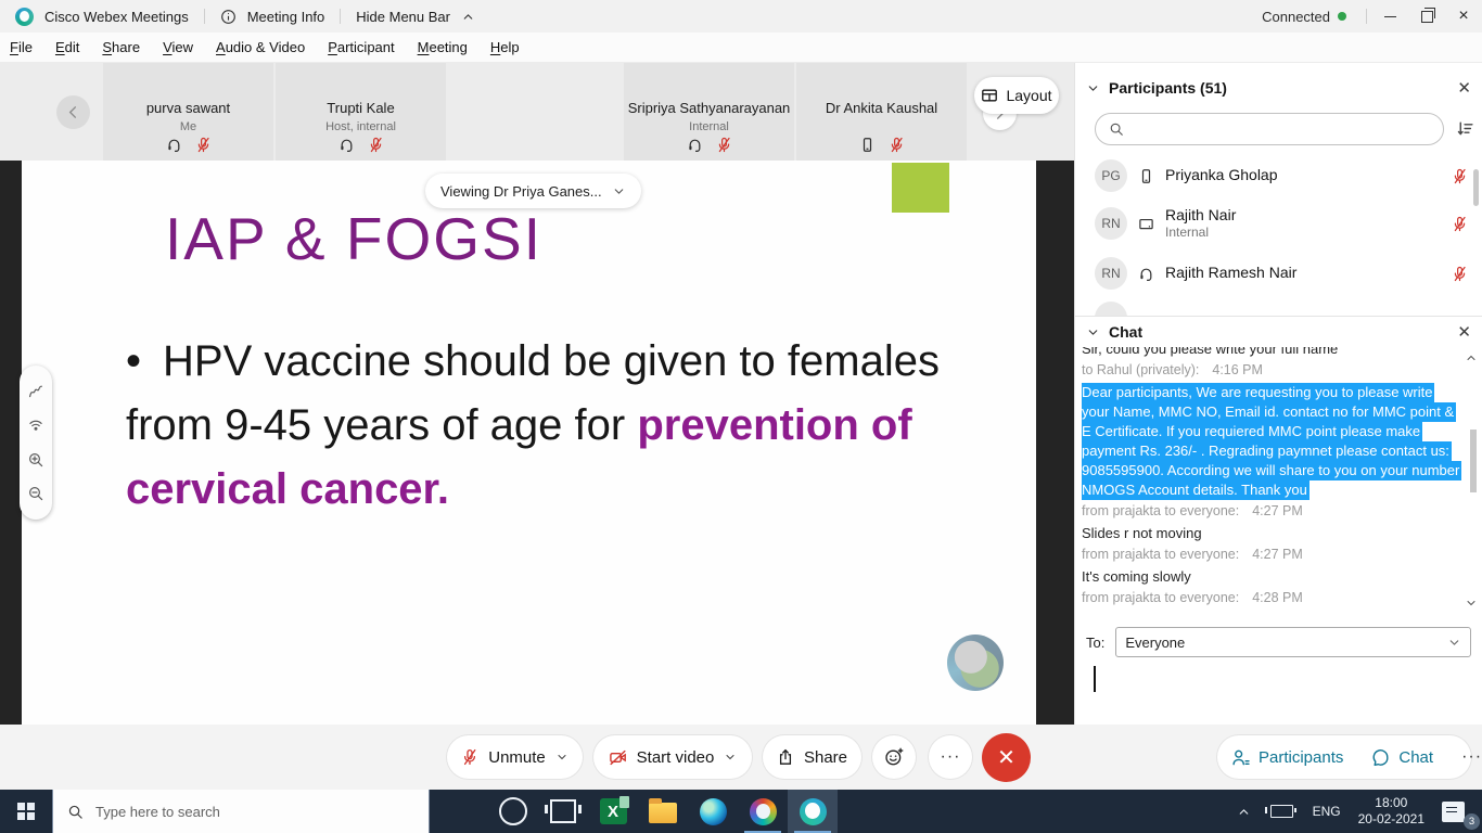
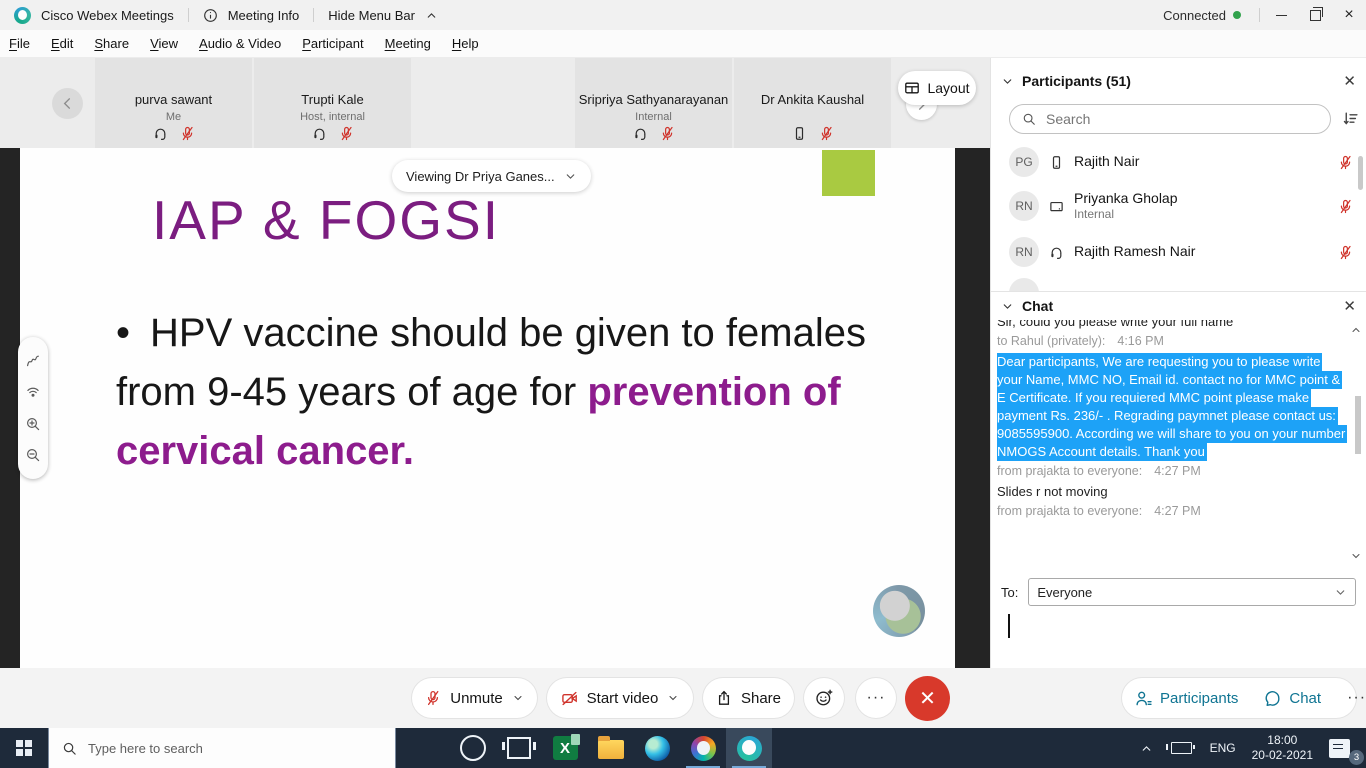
  Cisco Webex Meetings
  Meeting Info
  Hide Menu Bar
  Connected
  ×
  File
  Edit
  Share
  View
  Audio & Video
  Participant
  Meeting
  Help
  purva sawant
  Me
  Trupti Kale
  Host, internal
  Sripriya Sathyanarayanan
  Internal
  Dr Ankita Kaushal
  Layout
  IAP & FOGSI
  • HPV vaccine should be given to females from 9-45 years of age for prevention of cervical cancer.
  Viewing Dr Priya Ganes...
  Participants (51)
  ✕
+ Search
  PG
- Priyanka Gholap
+ Rajith Nair
  RN
- Rajith Nair
+ Priyanka Gholap
  Internal
  RN
  Rajith Ramesh Nair
  Chat
  ✕
  Sir, could you please write your full name
  to Rahul (privately): 4:16 PM
  Dear participants, We are requesting you to please write your Name, MMC NO, Email id. contact no for MMC point & E Certificate. If you requiered MMC point please make payment Rs. 236/- . Regrading paymnet please contact us: 9085595900. According we will share to you on your number NMOGS Account details. Thank you
  from prajakta to everyone: 4:27 PM
  Slides r not moving
  from prajakta to everyone: 4:27 PM
- It's coming slowly
- from prajakta to everyone: 4:28 PM
  To:
  Everyone
  Unmute
  Start video
  Share
  ···
  ✕
  Participants
  Chat
  ···
  Type here to search
  X
  ENG
  18:00
  20-02-2021
  3
